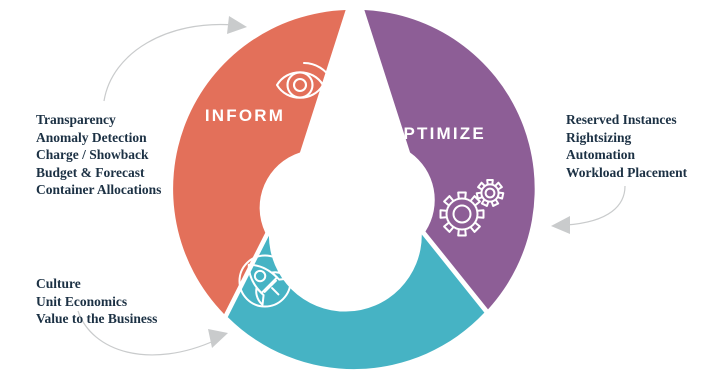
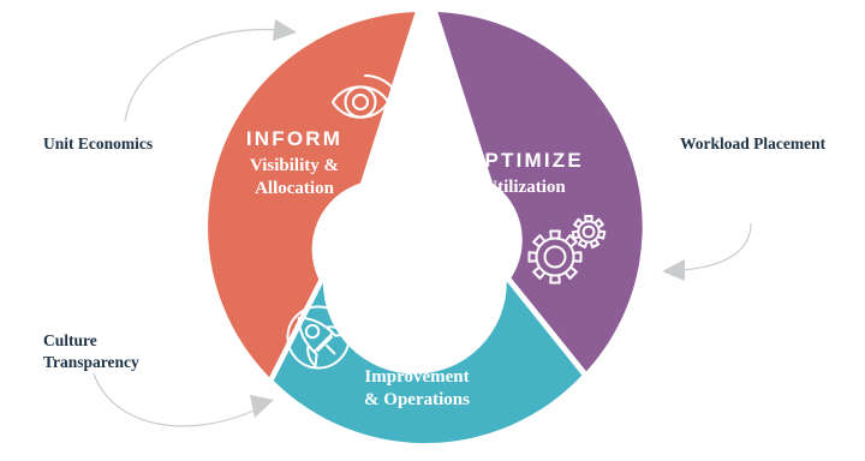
  INFORM
+ Visibility &
+ Allocation
  OPTIMIZE
+ Utilization
  Continuous
+ Improvement
+ & Operations
- Transparency
+ Unit Economics
- Anomaly Detection
- Charge / Showback
- Budget & Forecast
- Container Allocations
- Reserved Instances
- Rightsizing
- Automation
  Workload Placement
  Culture
- Unit Economics
+ Transparency
- Value to the Business
